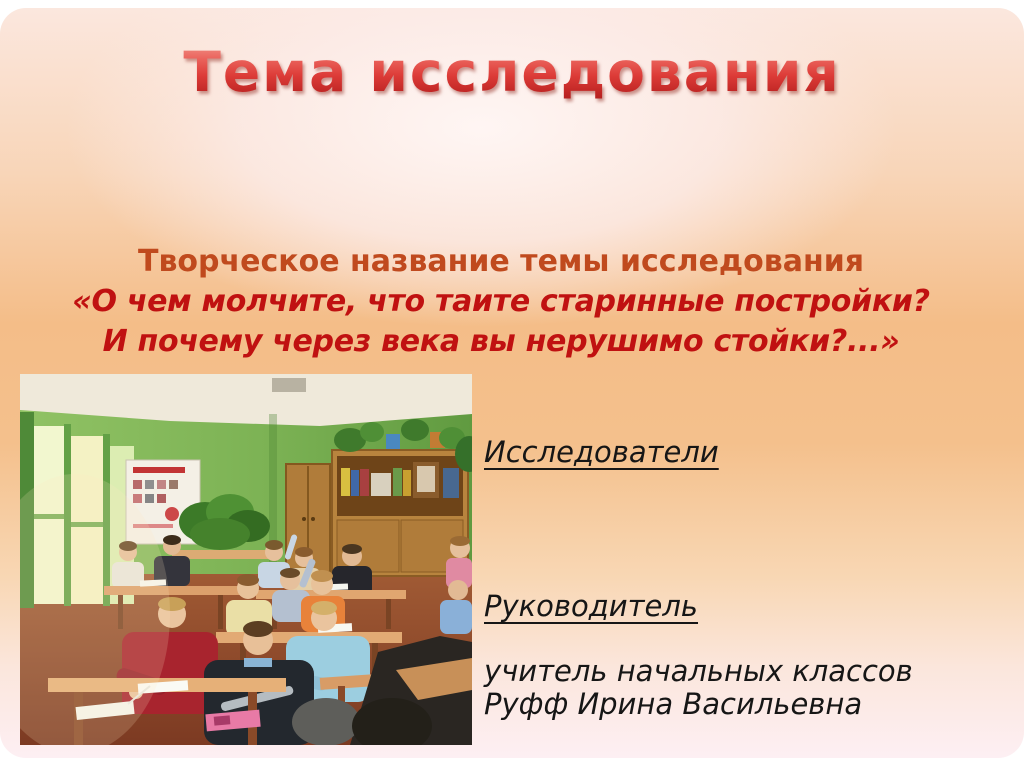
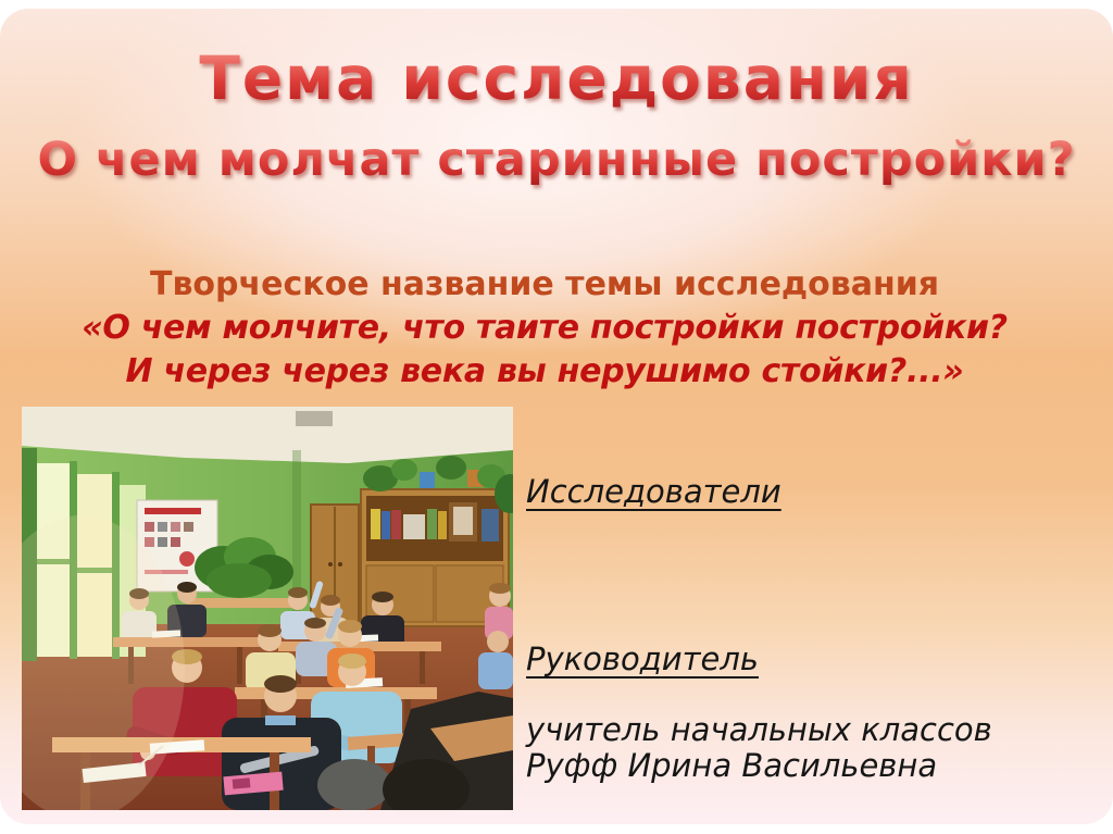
  Тема исследования
+ О чем молчат старинные постройки?
  Творческое название темы исследования
- «О чем молчите, что таите старинные постройки?
+ «О чем молчите, что таите постройки постройки?
- И почему через века вы нерушимо стойки?...»
+ И через через века вы нерушимо стойки?...»
  Исследователи
  Руководитель
  учитель начальных классов
  Руфф Ирина Васильевна
